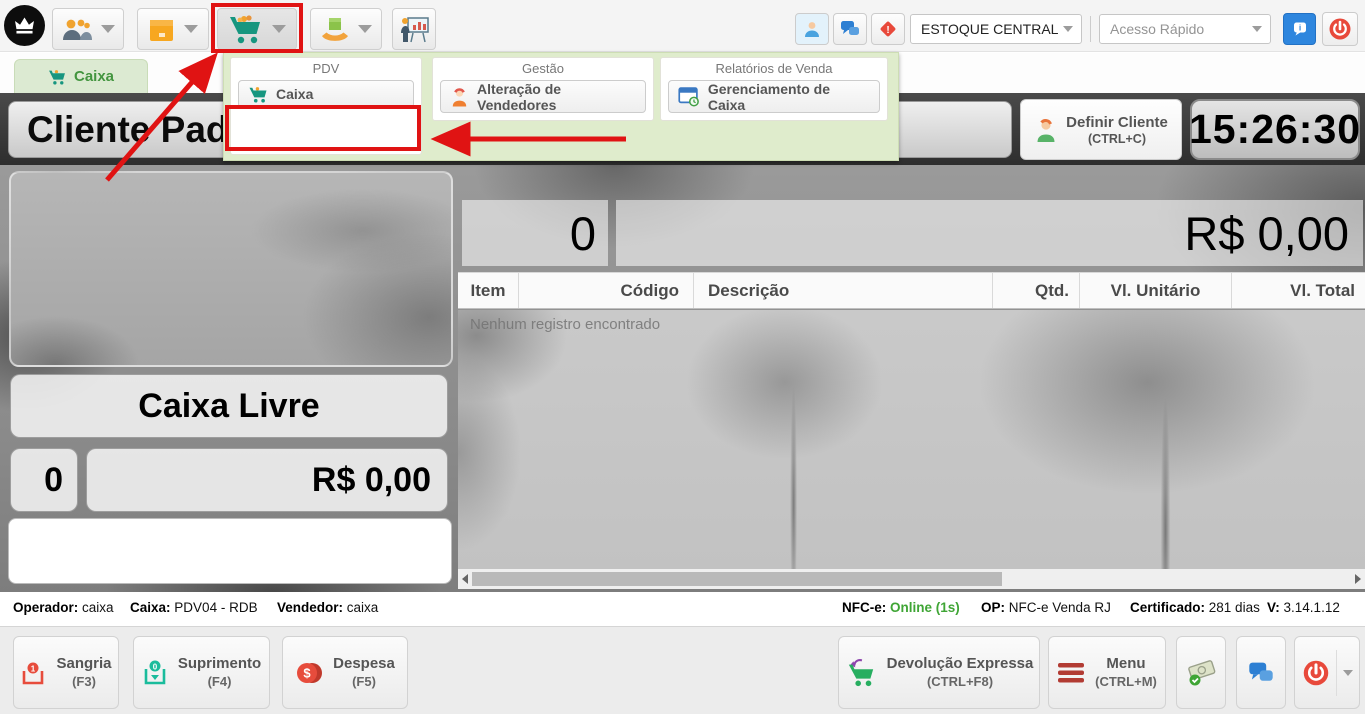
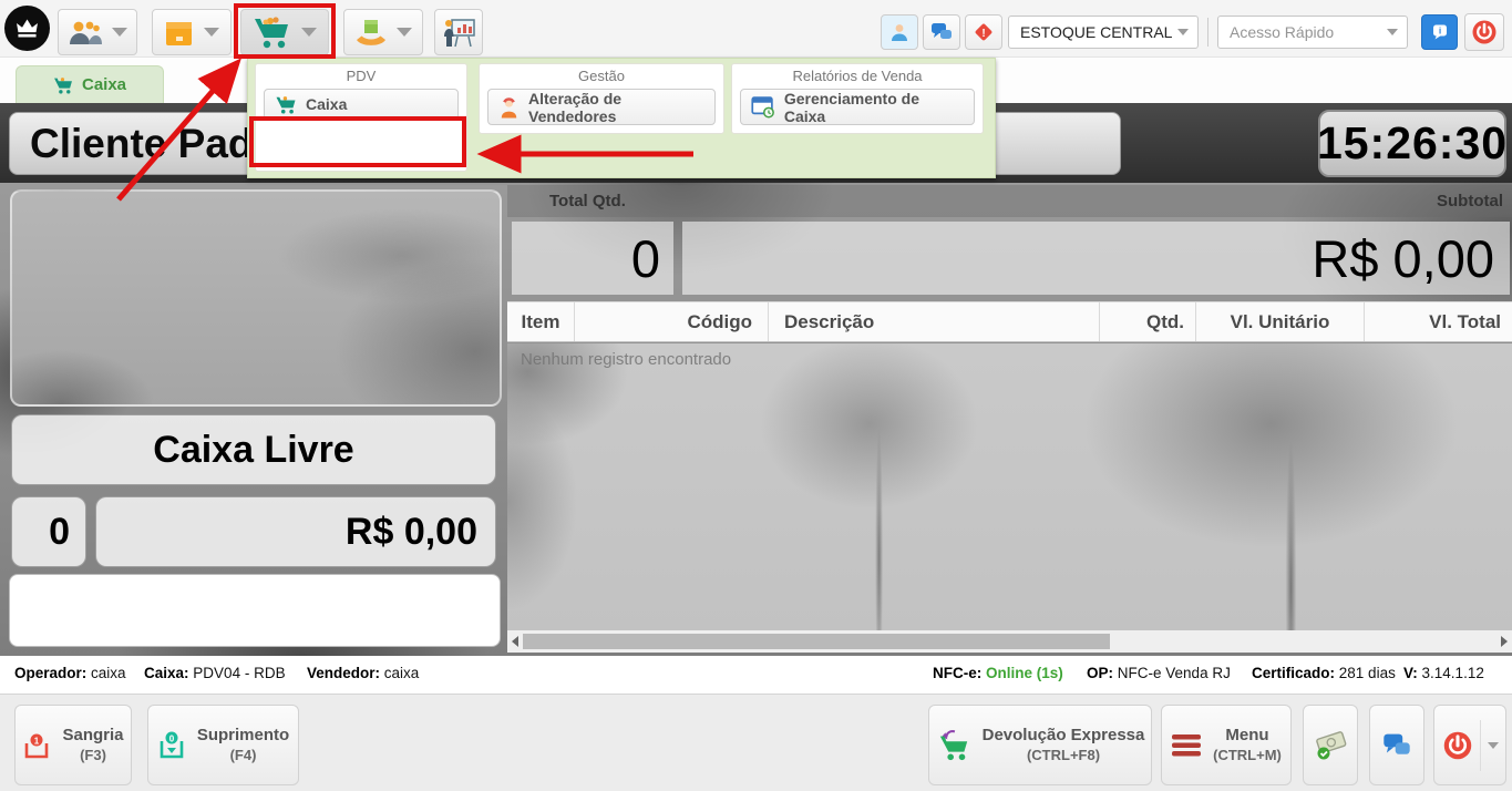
  !
  ESTOQUE CENTRAL
  Acesso Rápido
  i
  Caixa
  Cliente Pad
- Definir Cliente
- (CTRL+C)
  15:26:30
  Caixa Livre
  0
  R$ 0,00
+ Total Qtd.
+ Subtotal
  0
  R$ 0,00
  Item
  Código
  Descrição
  Qtd.
  Vl. Unitário
  Vl. Total
  Nenhum registro encontrado
  PDV
  Caixa
  Gestão
  Alteração de Vendedores
  Relatórios de Venda
  Gerenciamento de Caixa
  Operador: caixa
  Caixa: PDV04 - RDB
  Vendedor: caixa
  NFC-e: Online (1s)
  OP: NFC-e Venda RJ
  Certificado: 281 dias
  V: 3.14.1.12
  1
  Sangria
  (F3)
  0
  Suprimento
  (F4)
- $
- Despesa
- (F5)
  Devolução Expressa
  (CTRL+F8)
  Menu
  (CTRL+M)
